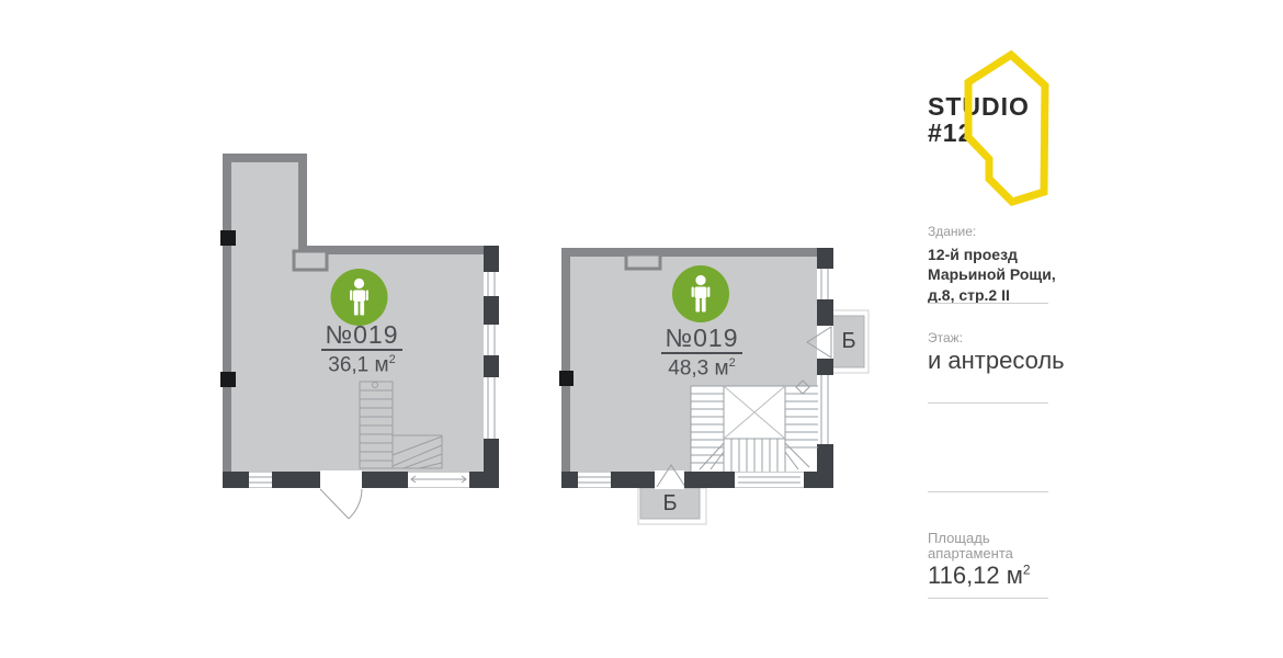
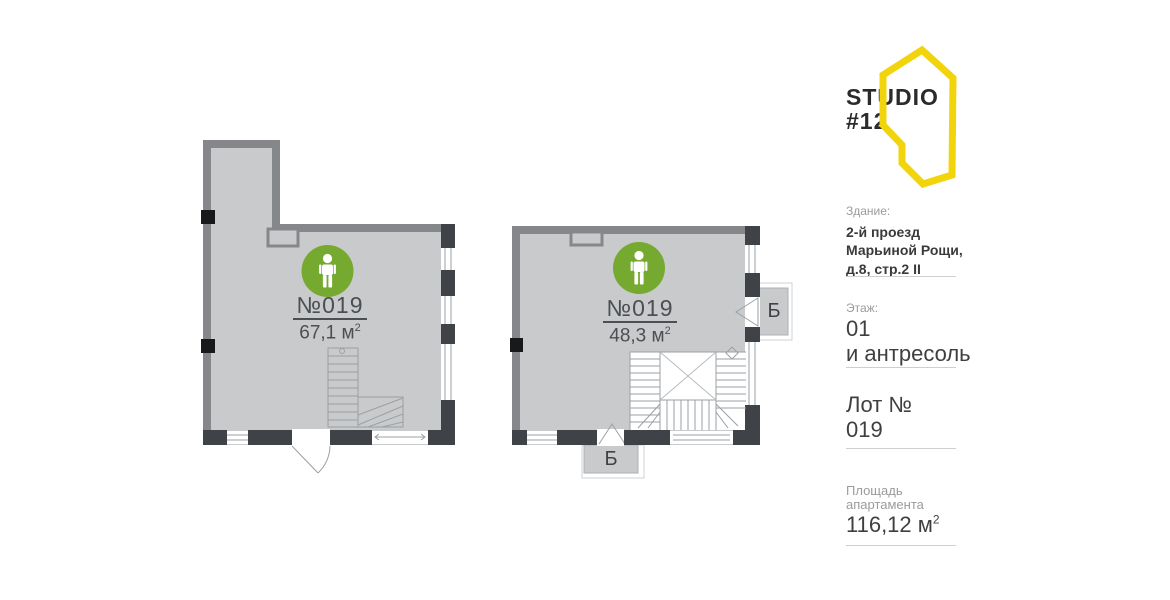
  №019
- 36,1 м2
+ 67,1 м2
  №019
  48,3 м2
  Б
  Б
  STDIO
  Здание:
- 12-й проезд
+ 2-й проезд
  Марьиной Рощи,
  д.8, стр.2 II
  Этаж:
+ 01
  и антресоль
+ Лот №
+ 019
  Площадь
  апартамента
  116,12 м2
